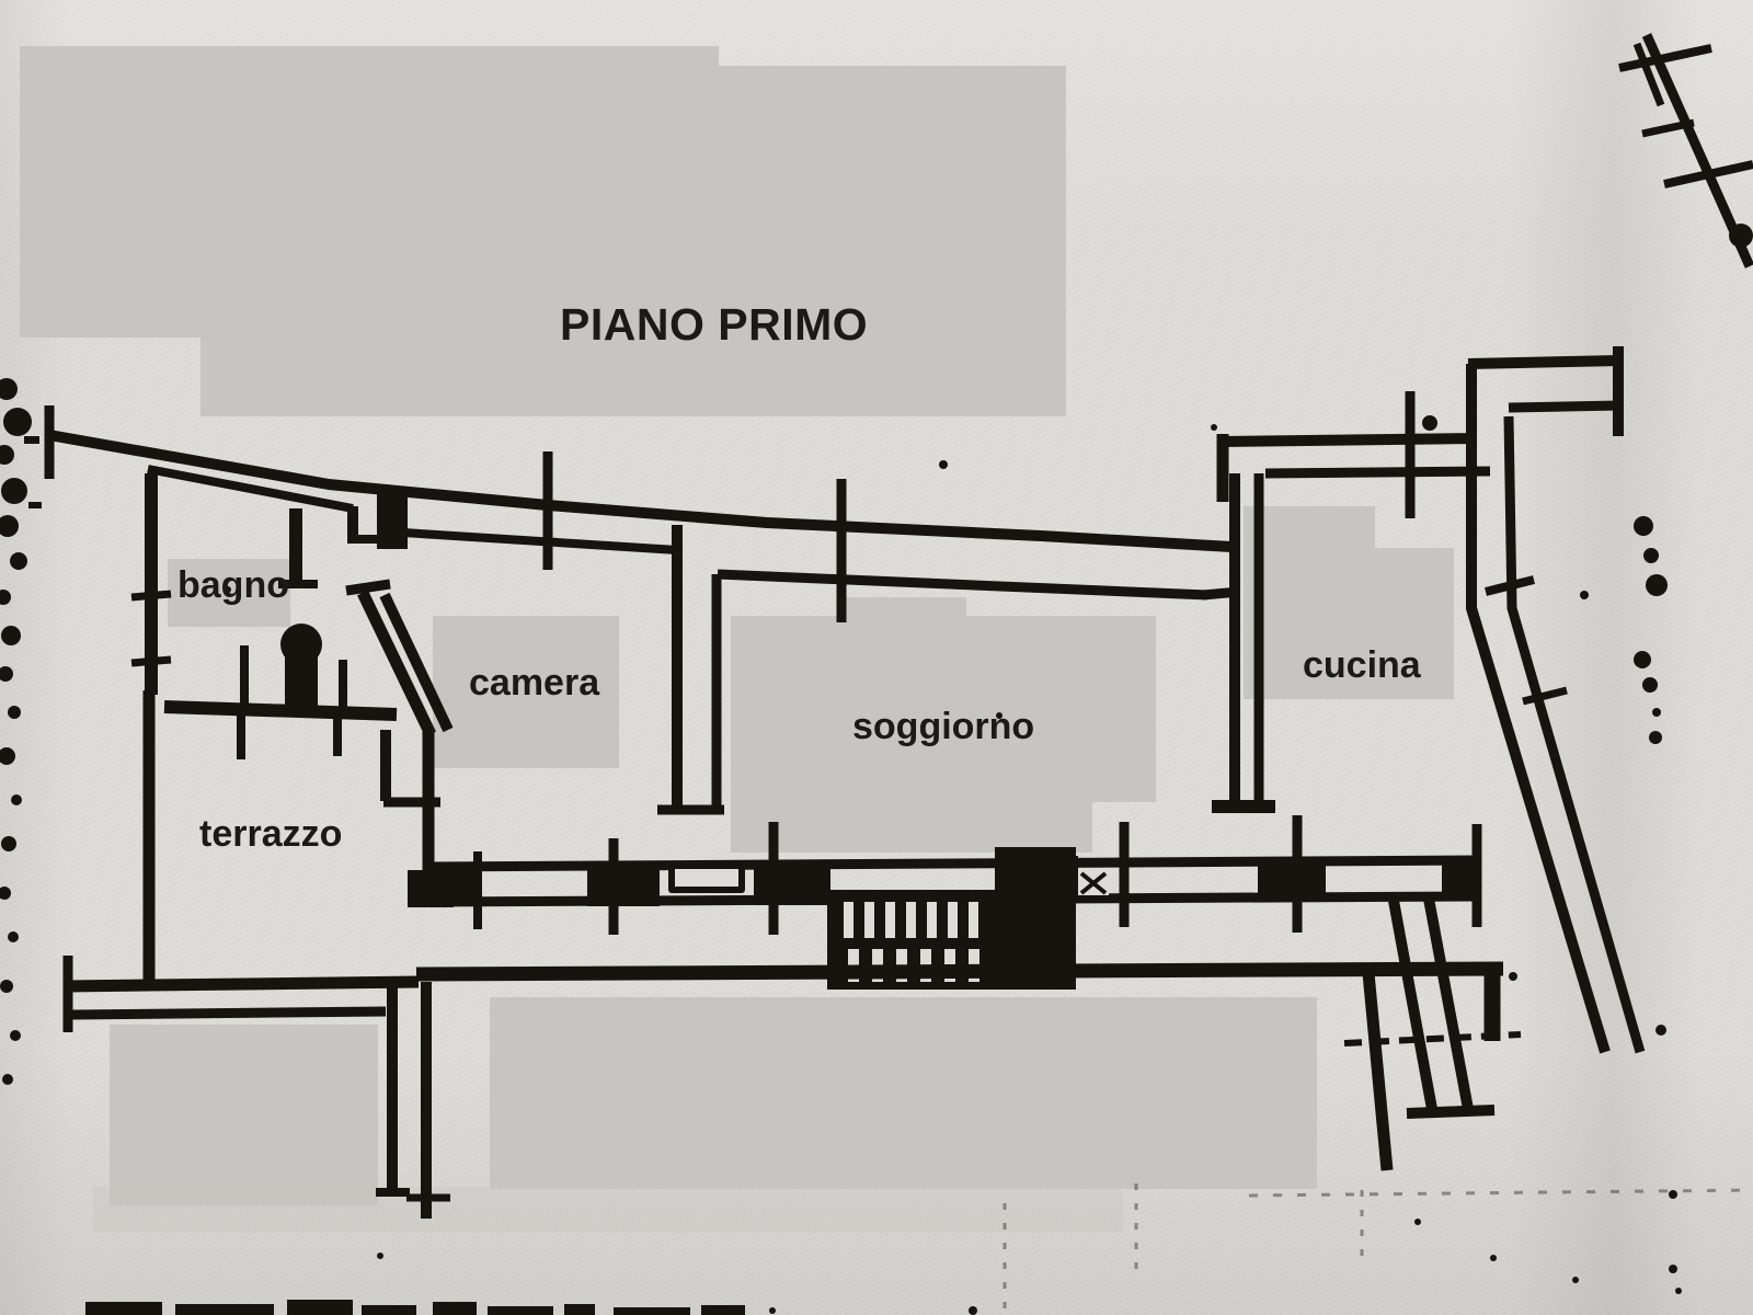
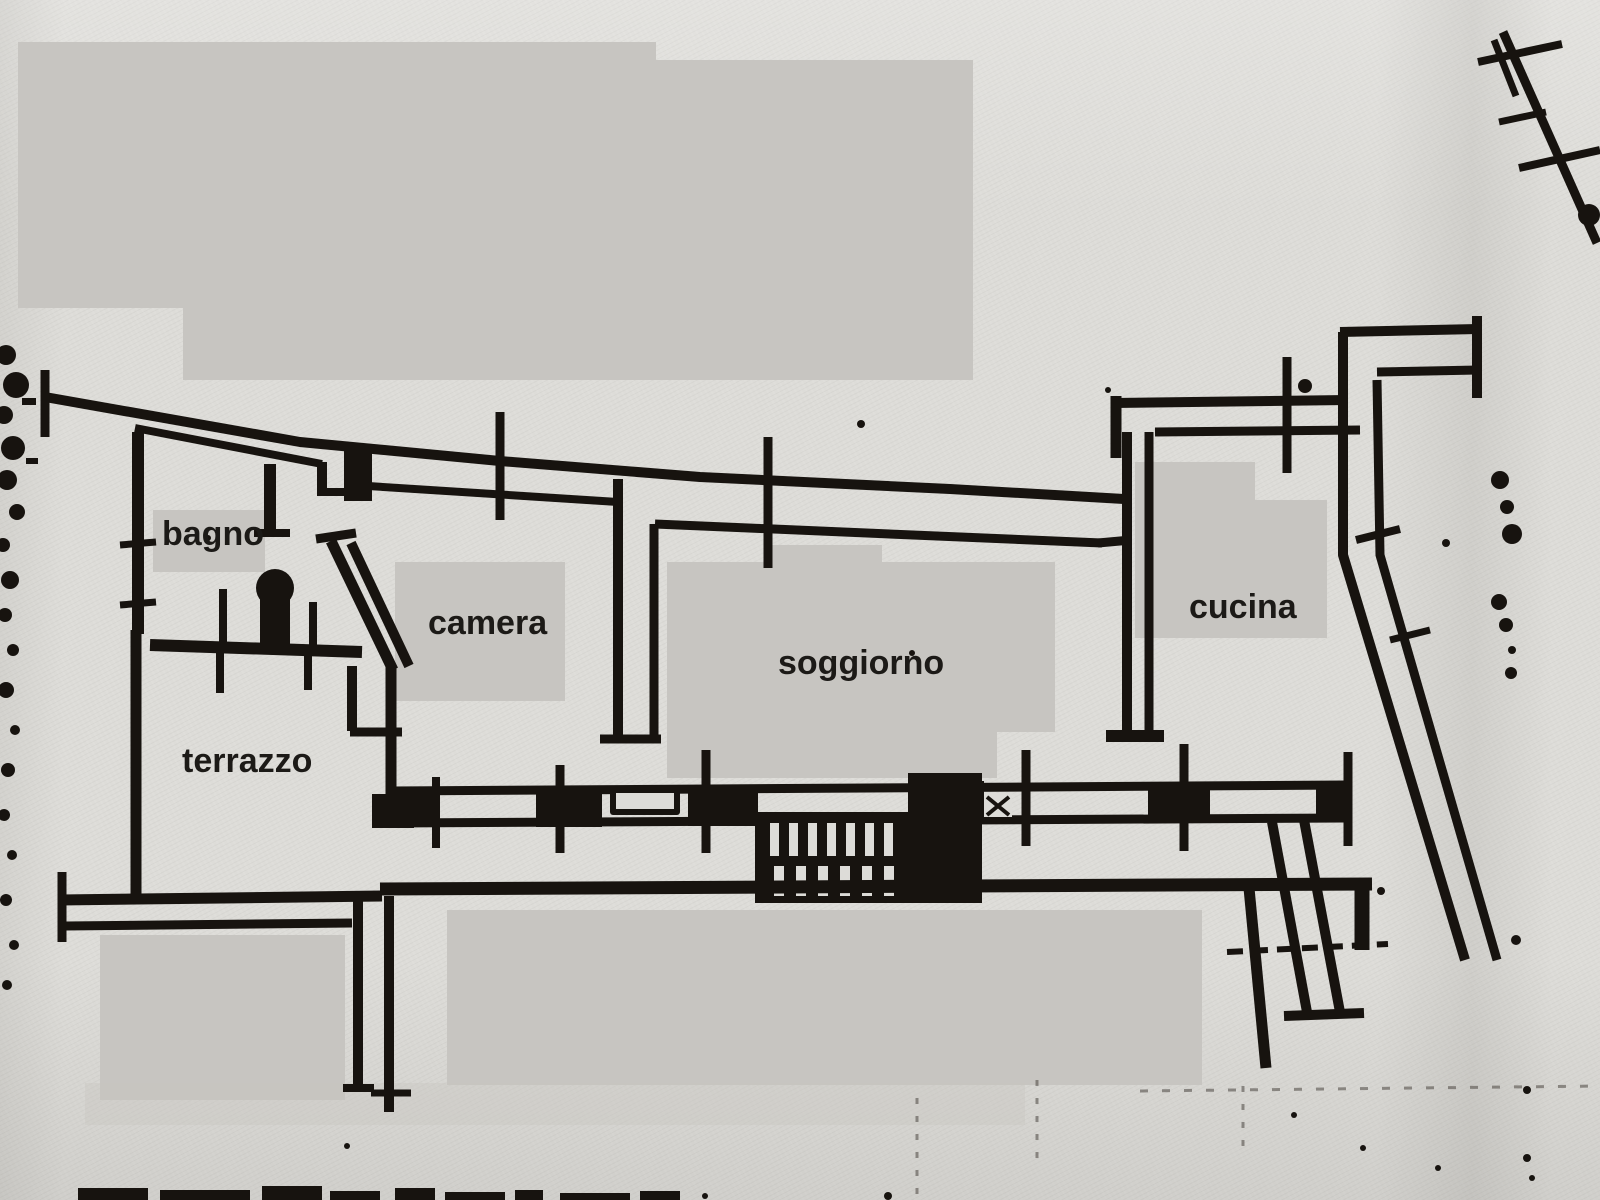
- PIANO PRIMO
  bagno
  camera
  soggiorno
  cucina
  terrazzo
